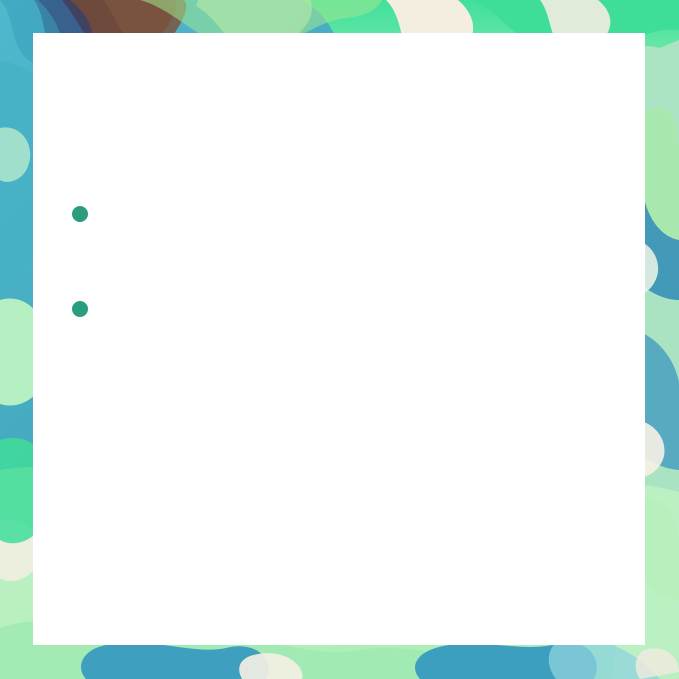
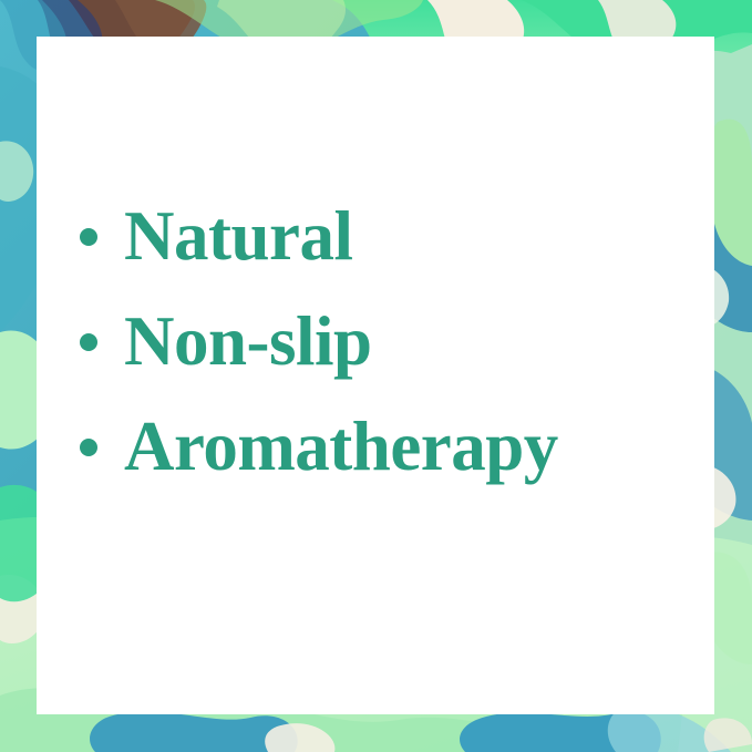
+ Natural
+ Non-slip
+ Aromatherapy
